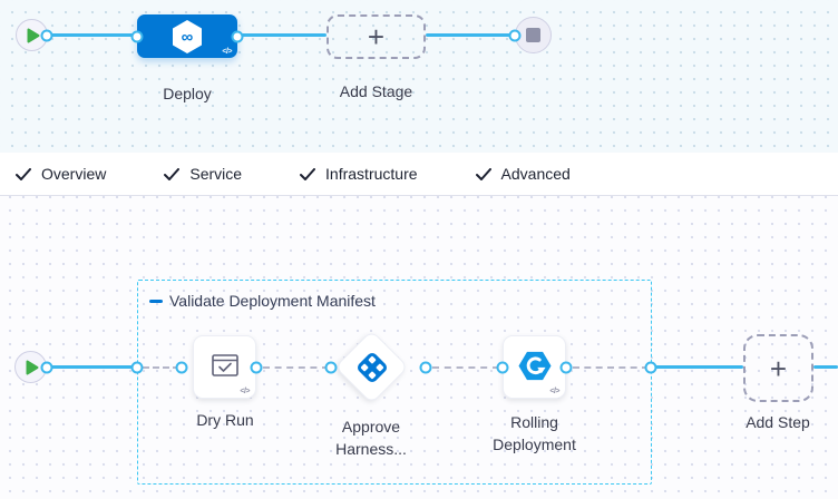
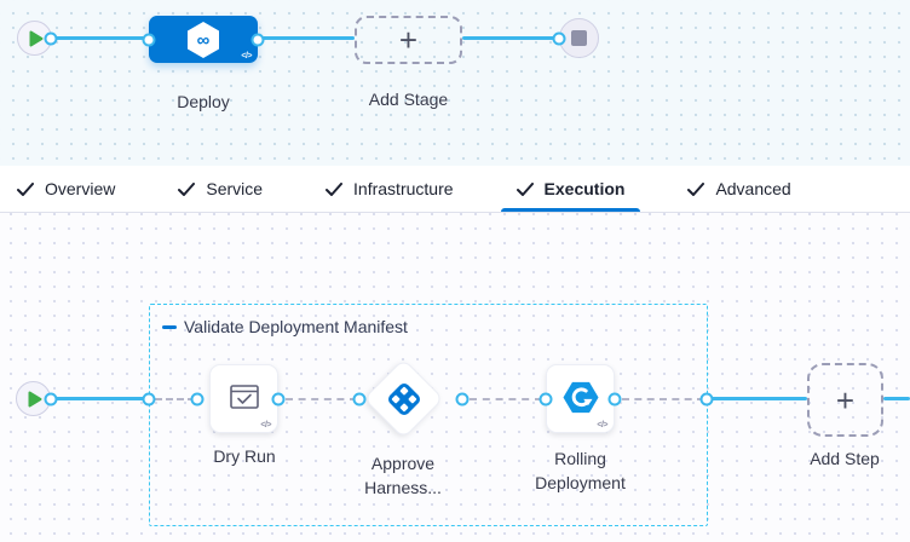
  ∞
  Deploy
  +
  Add Stage
  Overview
  Service
  Infrastructure
+ Execution
  Advanced
  Validate Deployment Manifest
  Dry Run
  Approve Harness...
  Rolling Deployment
  +
  Add Step
